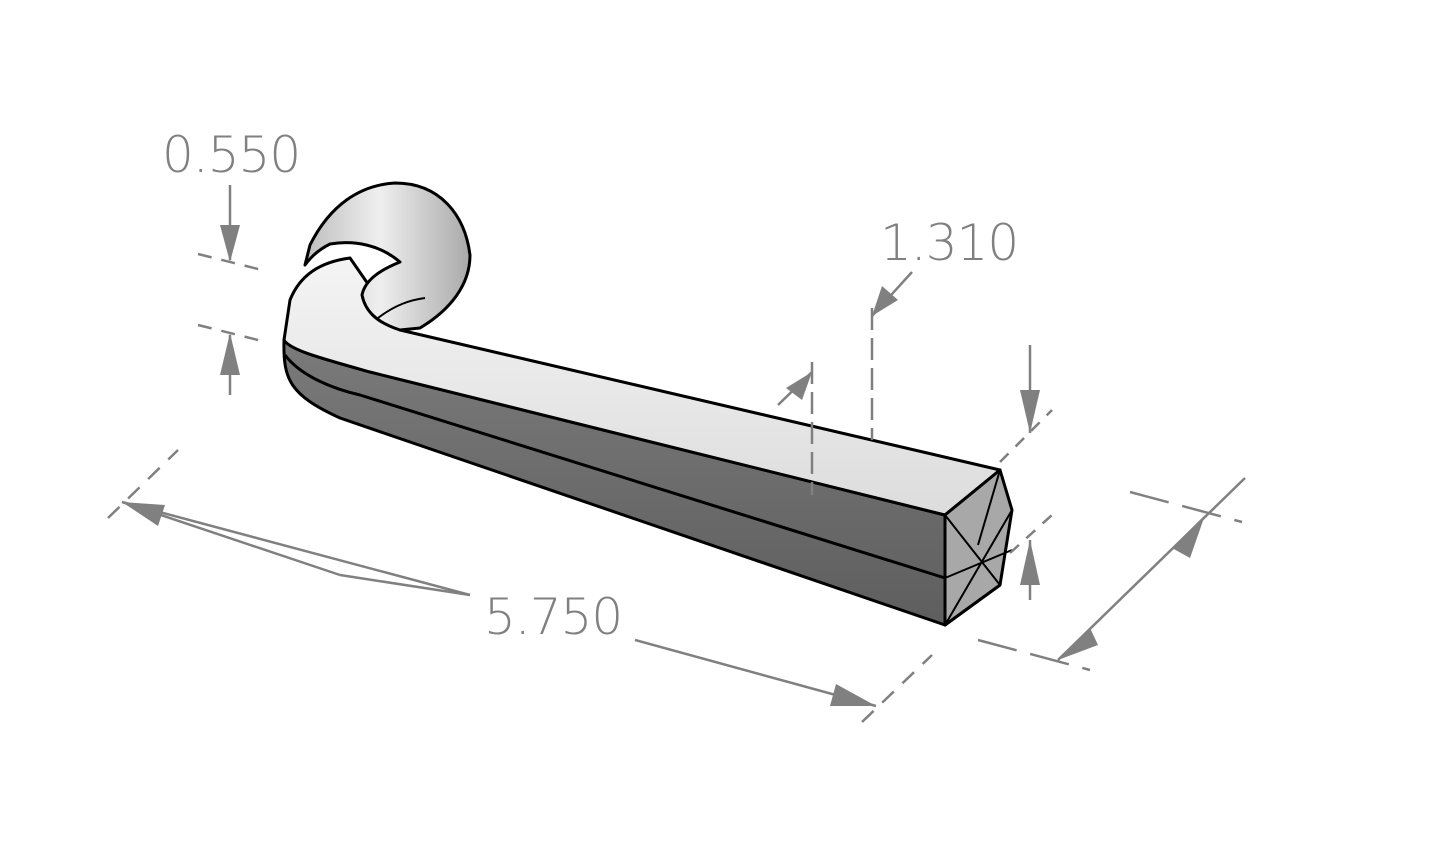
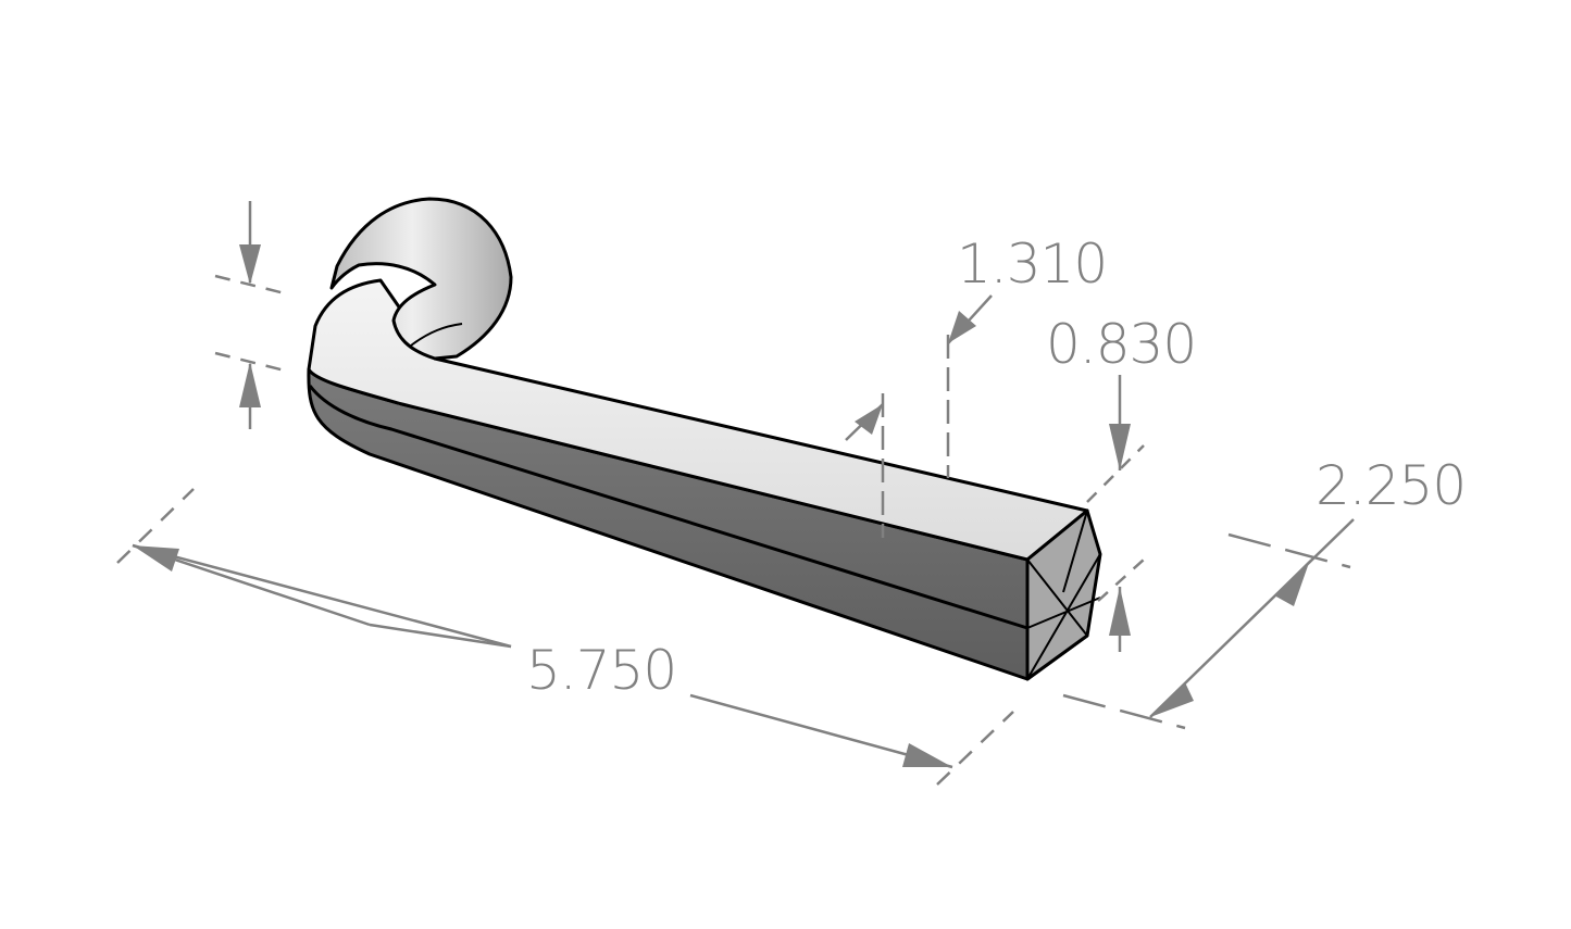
- 0.550
  1.310
+ 0.830
+ 2.250
  5.750
